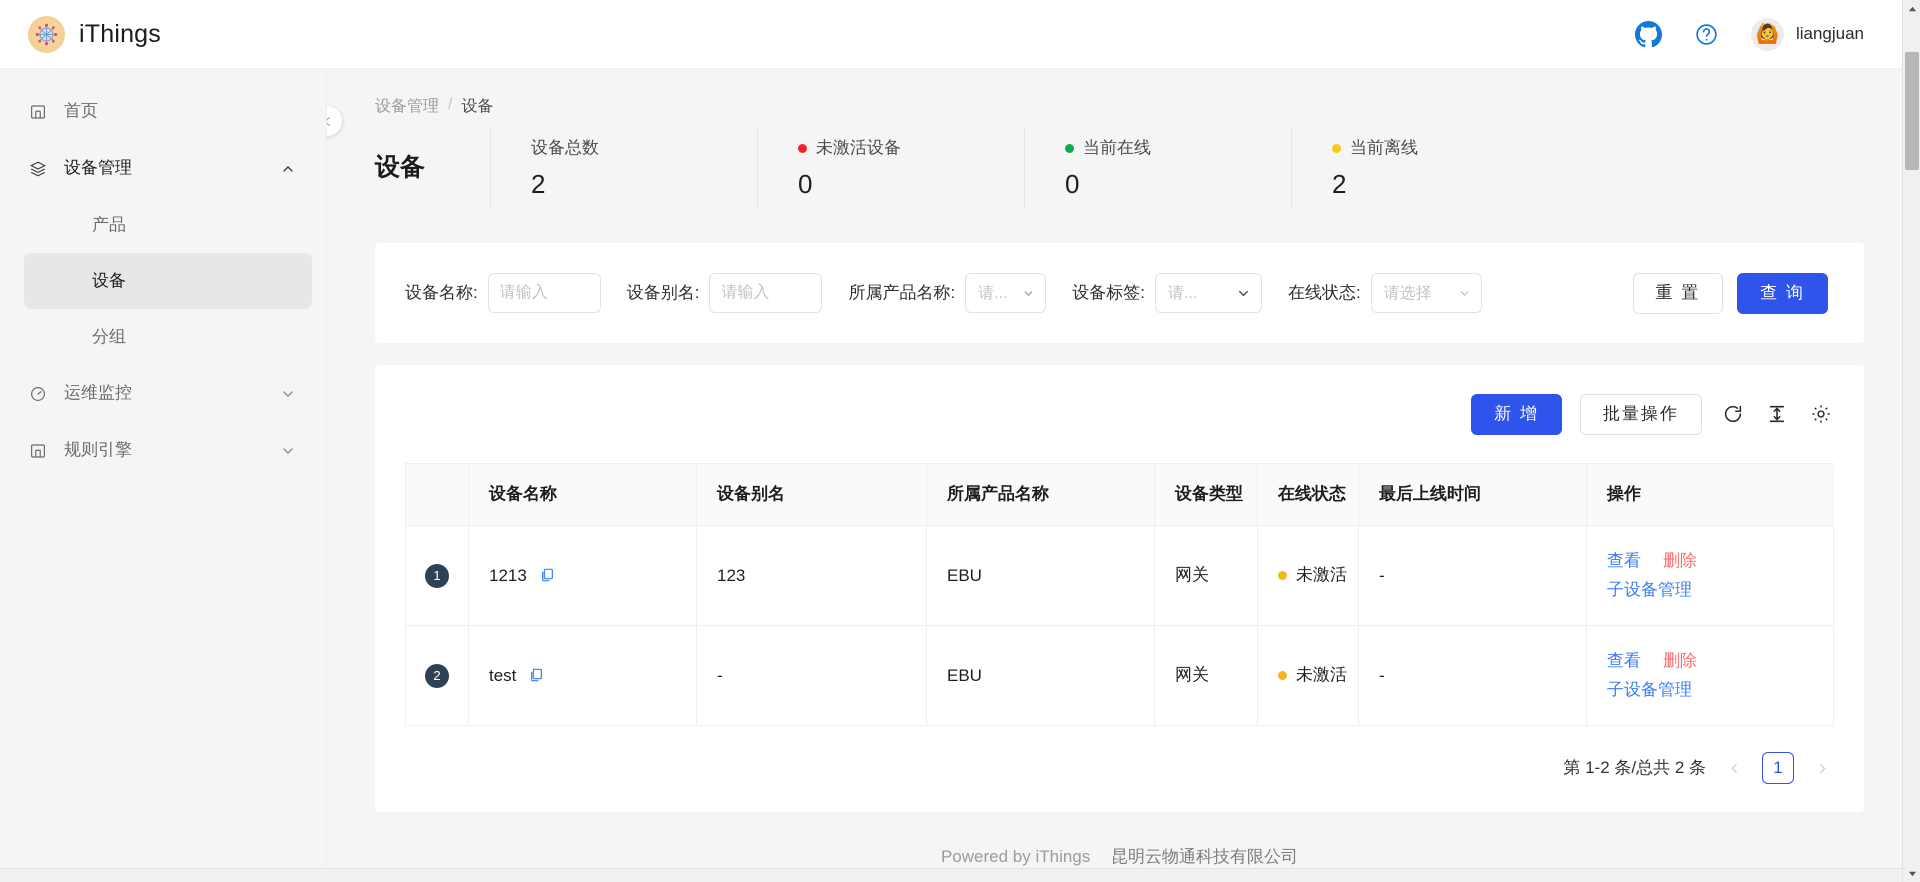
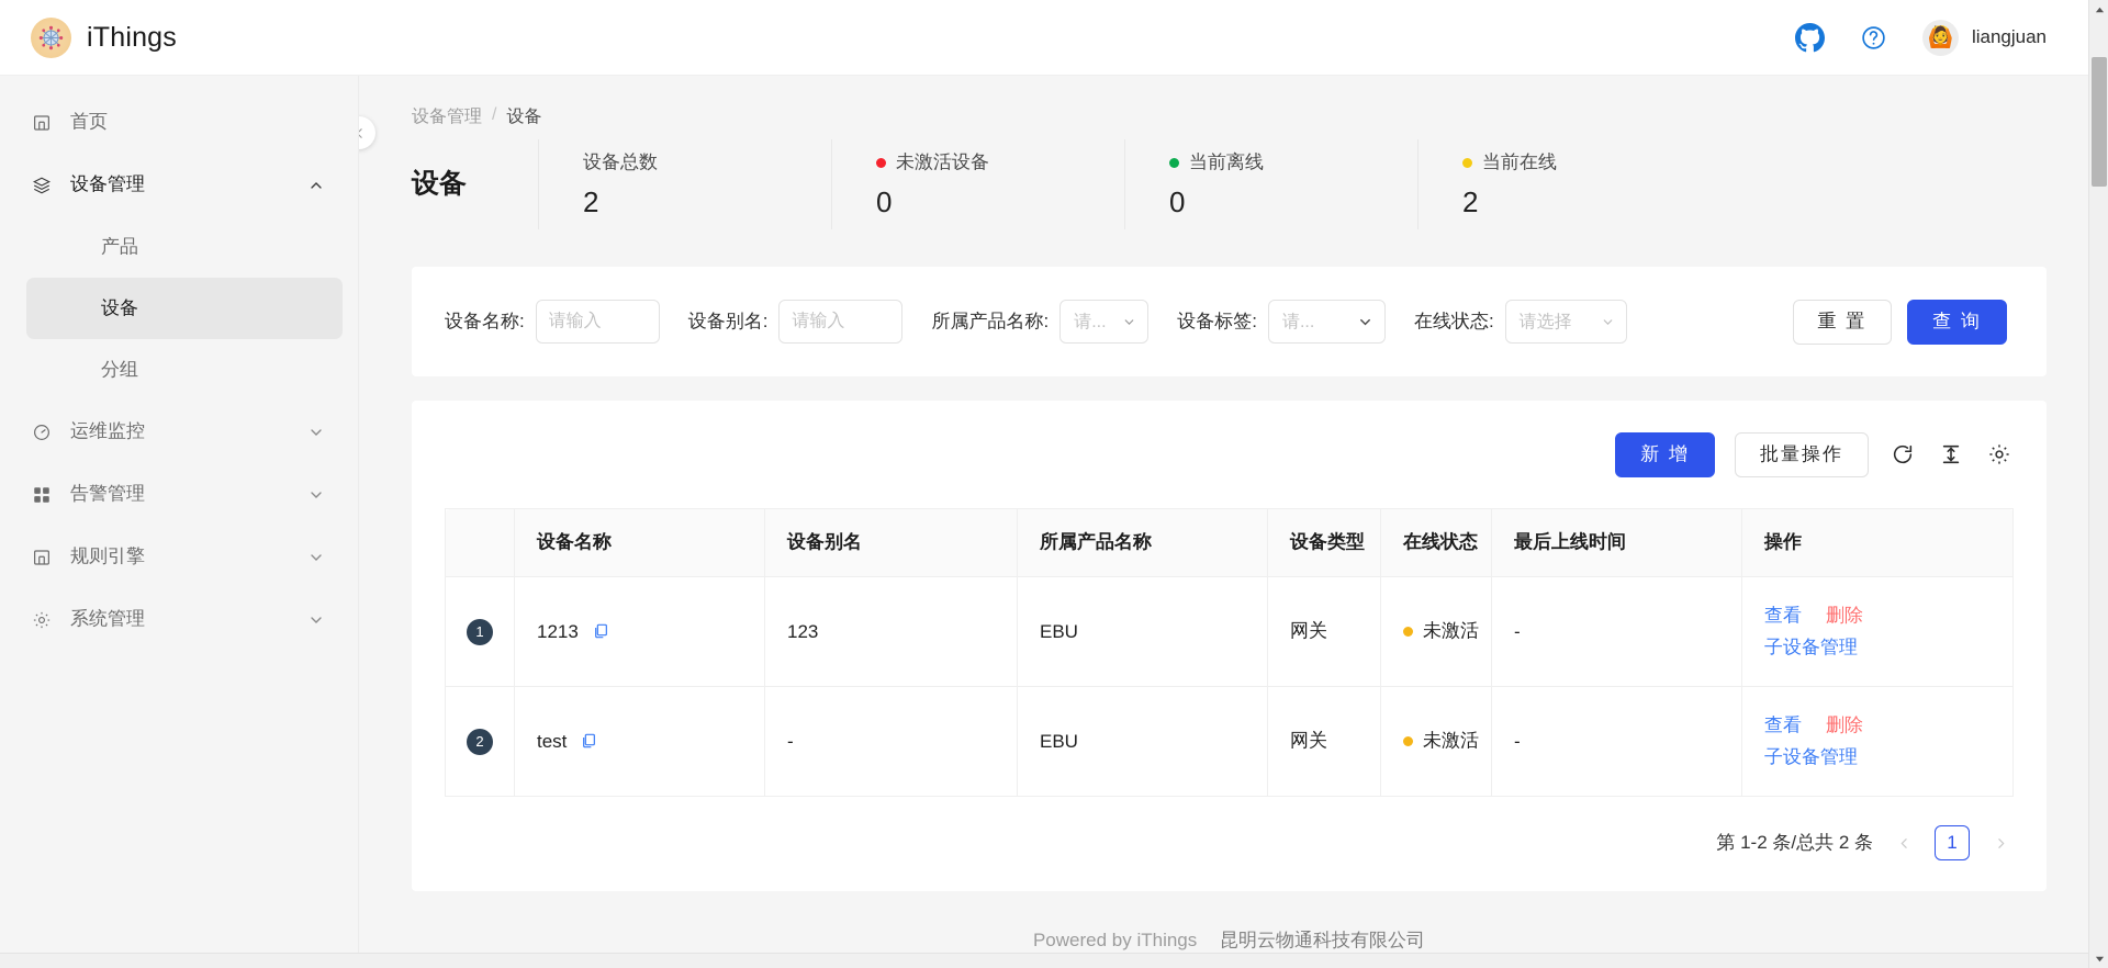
  iThings
  🙆
  liangjuan
  首页
  设备管理
  产品
  设备
  分组
  运维监控
+ 告警管理
  规则引擎
+ 系统管理
  设备管理
  /
  设备
  设备
  设备总数
  2
  未激活设备
  0
- 当前在线
+ 当前离线
  0
- 当前离线
+ 当前在线
  2
  设备名称:
  请输入
  设备别名:
  请输入
  所属产品名称:
  请...
  设备标签:
  请...
  在线状态:
  请选择
  重 置
  查 询
  新 增
  批量操作
  	设备名称	设备别名	所属产品名称	设备类型	在线状态	最后上线时间	操作
  1	1213	123	EBU	网关	未激活	-	查看 删除 子设备管理
  2	test	-	EBU	网关	未激活	-	查看 删除 子设备管理
  第 1-2 条/总共 2 条
  1
  Powered by iThings 昆明云物通科技有限公司
